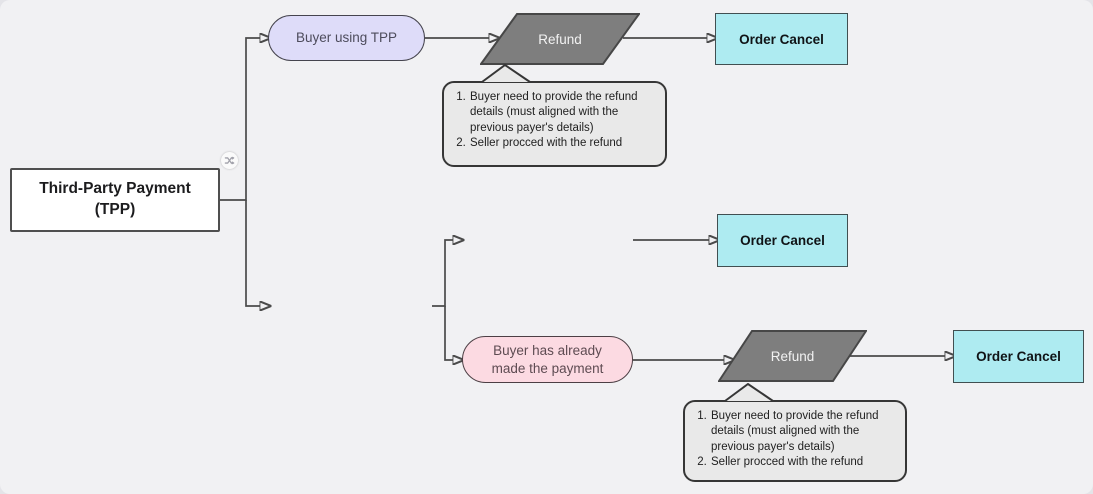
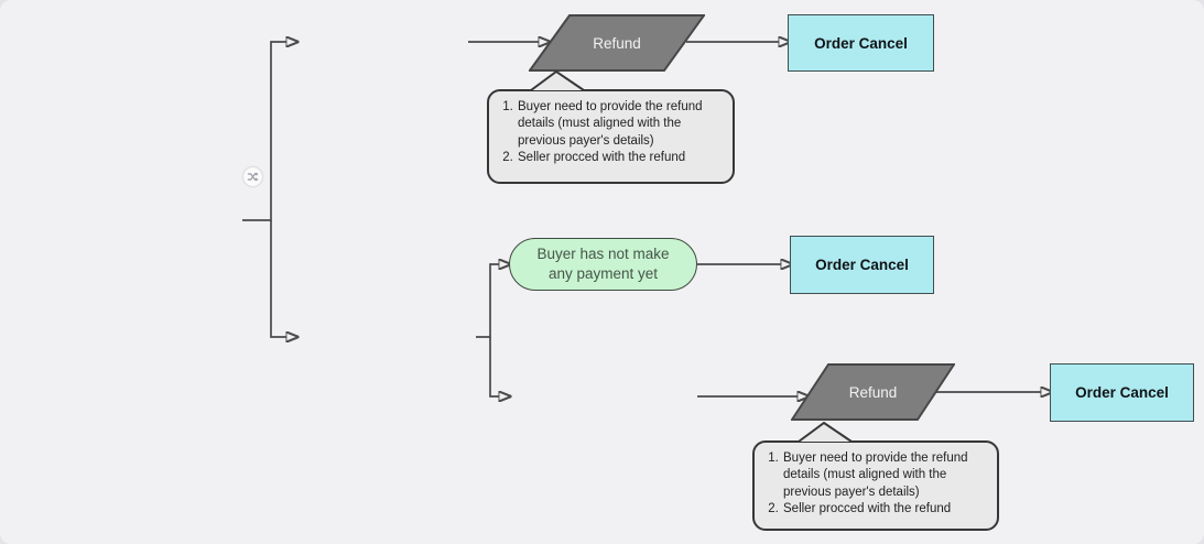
- Third-Party Payment (TPP)
- Buyer using TPP
  Refund
  Order Cancel
  Buyer need to provide the refund details (must aligned with the previous payer's details)
  Seller procced with the refund
+ Buyer has not make any payment yet
  Order Cancel
- Buyer has already made the payment
  Refund
  Order Cancel
  Buyer need to provide the refund details (must aligned with the previous payer's details)
  Seller procced with the refund
